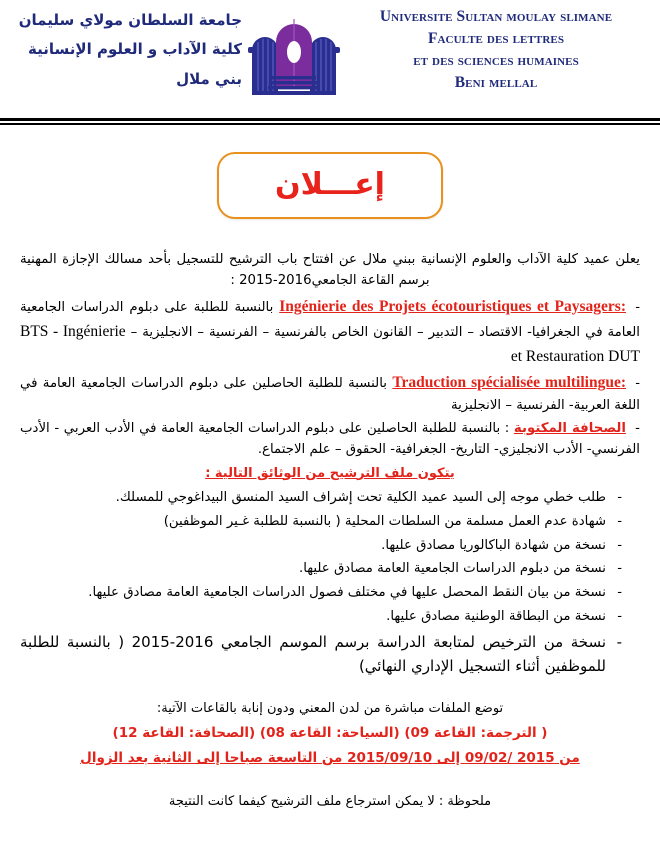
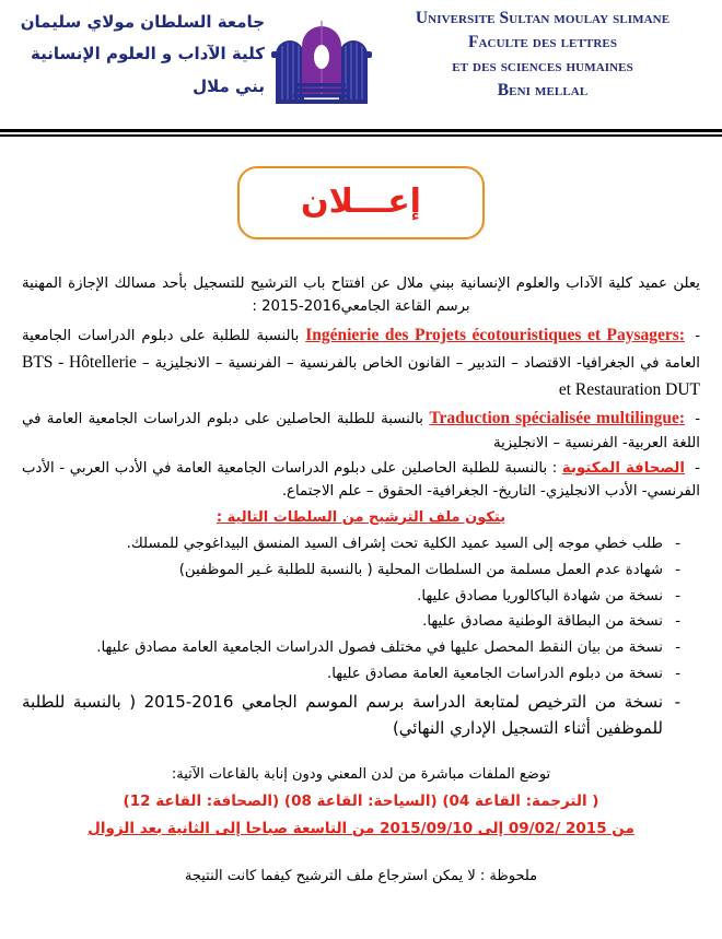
  Universite Sultan moulay slimane
  Faculte des lettres
  et des sciences humaines
  Beni mellal
  جامعة السلطان مولاي سليمان
  كلية الآداب و العلوم الإنسانية
  بني ملال
  إعـــلان
  يعلن عميد كلية الآداب والعلوم الإنسانية ببني ملال عن افتتاح باب الترشيح للتسجيل بأحد مسالك الإجازة المهنية برسم القاعة الجامعي2015-2016 :
- -Ingénierie des Projets écotouristiques et Paysagers: بالنسبة للطلبة على دبلوم الدراسات الجامعية العامة في الجغرافيا- الاقتصاد – التدبير – القانون الخاص بالفرنسية – الفرنسية – الانجليزية – BTS - Ingénierie et Restauration DUT
+ -Ingénierie des Projets écotouristiques et Paysagers: بالنسبة للطلبة على دبلوم الدراسات الجامعية العامة في الجغرافيا- الاقتصاد – التدبير – القانون الخاص بالفرنسية – الفرنسية – الانجليزية – BTS - Hôtellerie et Restauration DUT
  -Traduction spécialisée multilingue: بالنسبة للطلبة الحاصلين على دبلوم الدراسات الجامعية العامة في اللغة العربية- الفرنسية – الانجليزية
  -الصحافة المكتوبة : بالنسبة للطلبة الحاصلين على دبلوم الدراسات الجامعية العامة في الأدب العربي - الأدب الفرنسي- الأدب الانجليزي- التاريخ- الجغرافية- الحقوق – علم الاجتماع.
- يتكون ملف الترشيح من الوثائق التالية :
+ يتكون ملف الترشيح من السلطات التالية :
  طلب خطي موجه إلى السيد عميد الكلية تحت إشراف السيد المنسق البيداغوجي للمسلك.
  شهادة عدم العمل مسلمة من السلطات المحلية ( بالنسبة للطلبة غـير الموظفين)
  نسخة من شهادة الباكالوريا مصادق عليها.
- نسخة من دبلوم الدراسات الجامعية العامة مصادق عليها.
+ نسخة من البطاقة الوطنية مصادق عليها.
  نسخة من بيان النقط المحصل عليها في مختلف فصول الدراسات الجامعية العامة مصادق عليها.
- نسخة من البطاقة الوطنية مصادق عليها.
+ نسخة من دبلوم الدراسات الجامعية العامة مصادق عليها.
  نسخة من الترخيص لمتابعة الدراسة برسم الموسم الجامعي 2015-2016 ( بالنسبة للطلبة للموظفين أثناء التسجيل الإداري النهائي)
  توضع الملفات مباشرة من لدن المعني ودون إنابة بالقاعات الآتية:
- ( الترجمة: القاعة 09) (السياحة: القاعة 08) (الصحافة: القاعة 12)
+ ( الترجمة: القاعة 04) (السياحة: القاعة 08) (الصحافة: القاعة 12)
  من 2015 /09/02 إلى 2015/09/10 من التاسعة صباحا إلى الثانية بعد الزوال
  ملحوظة : لا يمكن استرجاع ملف الترشيح كيفما كانت النتيجة
